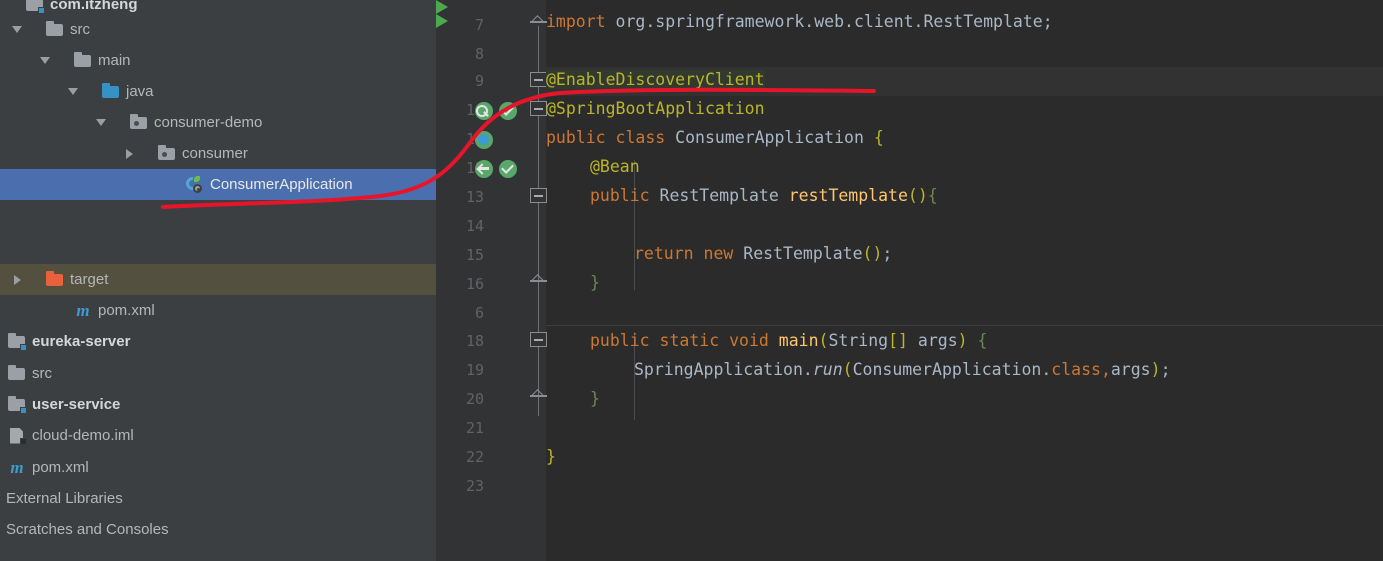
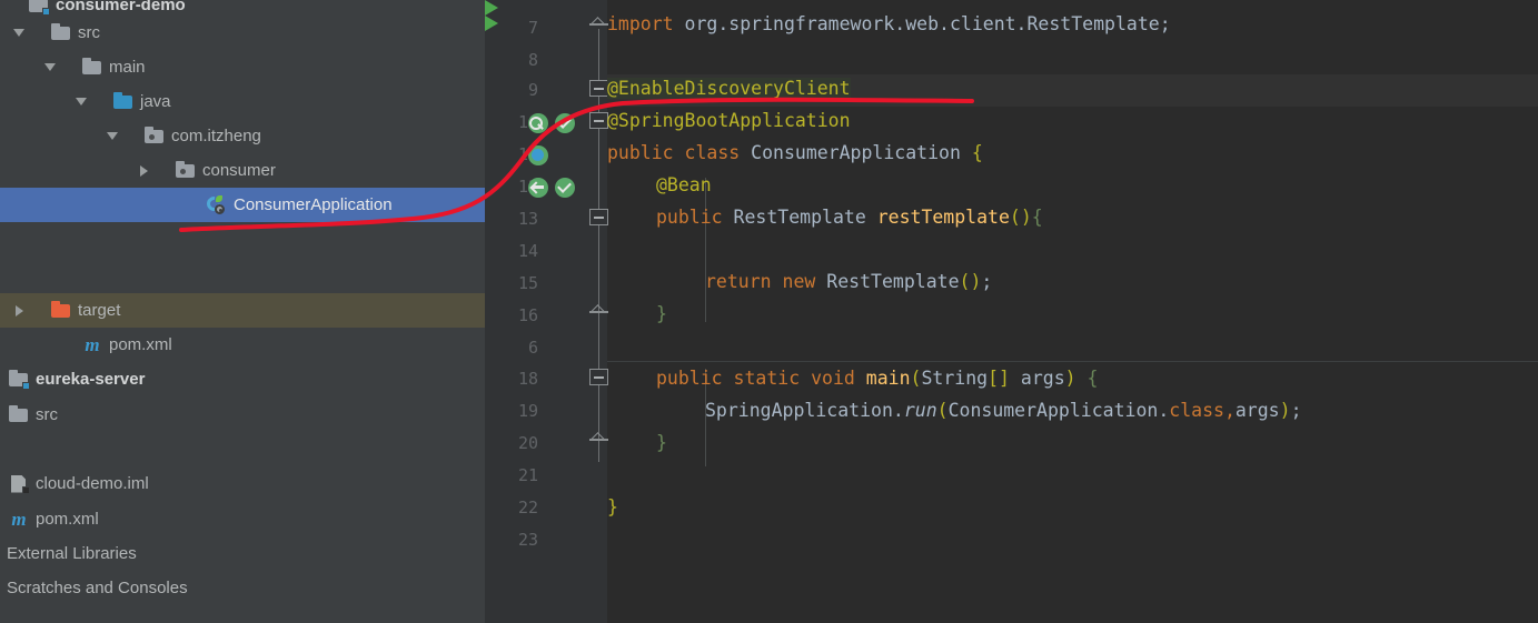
- com.itzheng
+ consumer-demo
  src
  main
  java
- consumer-demo
+ com.itzheng
  consumer
  ConsumerApplication
  target
  m
  pom.xml
  eureka-server
  src
- user-service
  cloud-demo.iml
  m
  pom.xml
  External Libraries
  Scratches and Consoles
  7
  8
  9
  13
  14
  15
  16
  6
  18
  19
  20
  21
  22
  23
  import org.springframework.web.client.RestTemplate;
  @EnableDiscoveryClient
  @SpringBootApplication
  public class ConsumerApplication {
  @Bean
  public RestTemplate restTemplate(){
  return new RestTemplate();
  }
  public static void main(String[] args) {
  SpringApplication.run(ConsumerApplication.class,args);
  }
  }
